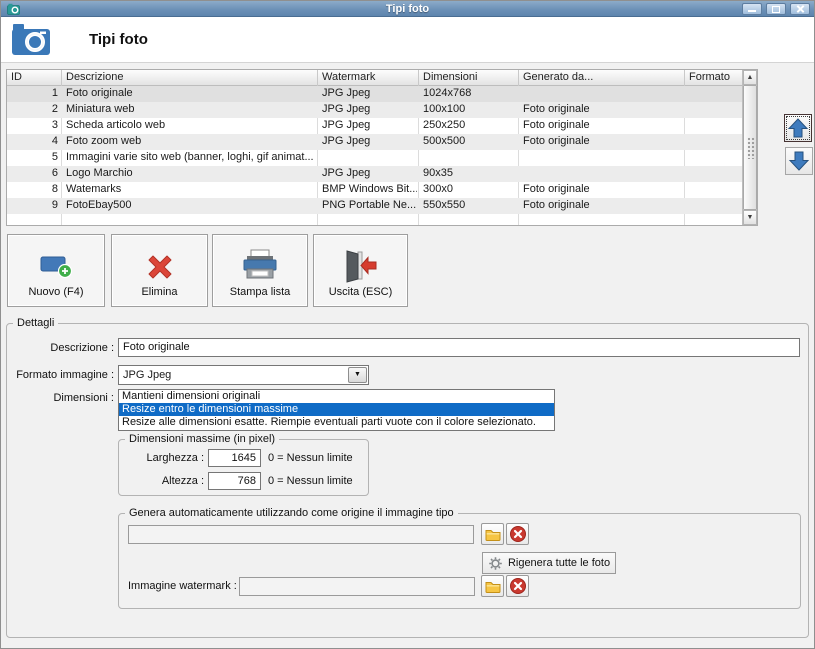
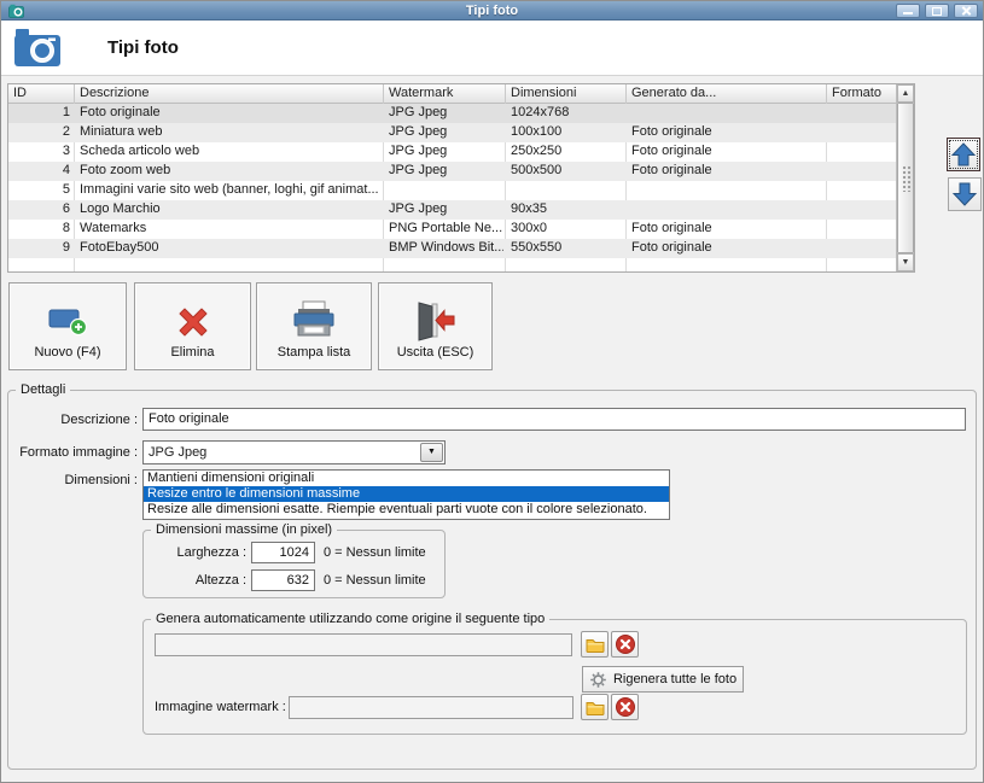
  Tipi foto
  Tipi foto
  ID
  Descrizione
  Watermark
  Dimensioni
  Generato da...
  Formato
  1
  Foto originale
  JPG Jpeg
  1024x768
  2
  Miniatura web
  JPG Jpeg
  100x100
  Foto originale
  3
  Scheda articolo web
  JPG Jpeg
  250x250
  Foto originale
  4
  Foto zoom web
  JPG Jpeg
  500x500
  Foto originale
  5
  Immagini varie sito web (banner, loghi, gif animat...
  6
  Logo Marchio
  JPG Jpeg
  90x35
  8
  Watemarks
- BMP Windows Bit...
+ PNG Portable Ne...
  300x0
  Foto originale
  9
  FotoEbay500
- PNG Portable Ne...
+ BMP Windows Bit...
  550x550
  Foto originale
  Nuovo (F4)
  Elimina
  Stampa lista
  Uscita (ESC)
  Dettagli
  Descrizione :
  Foto originale
  Formato immagine :
  JPG Jpeg
  Dimensioni :
  Mantieni dimensioni originali
  Resize entro le dimensioni massime
  Resize alle dimensioni esatte. Riempie eventuali parti vuote con il colore selezionato.
  Dimensioni massime (in pixel)
  Larghezza :
- 1645
+ 1024
  0 = Nessun limite
  Altezza :
- 768
+ 632
  0 = Nessun limite
- Genera automaticamente utilizzando come origine il immagine tipo
+ Genera automaticamente utilizzando come origine il seguente tipo
  Rigenera tutte le foto
  Immagine watermark :
